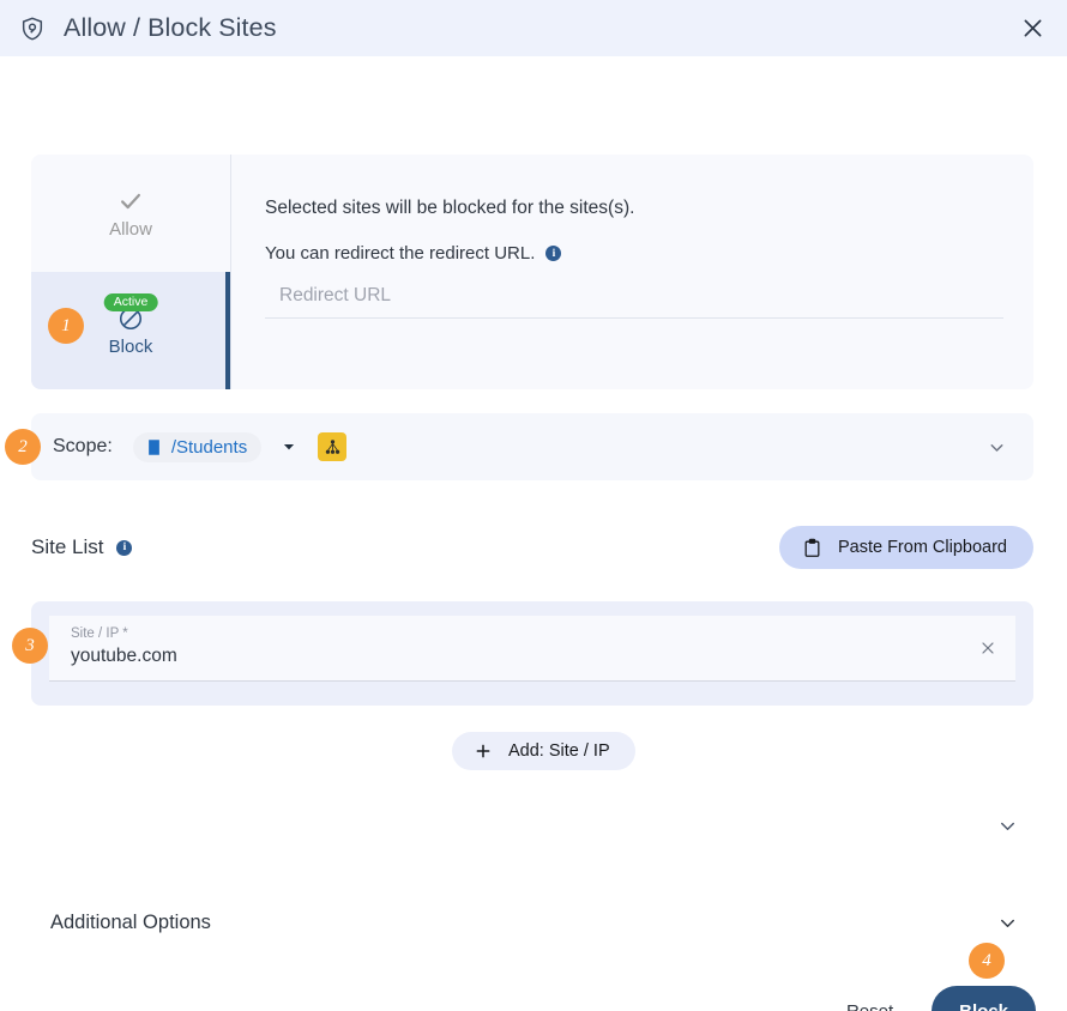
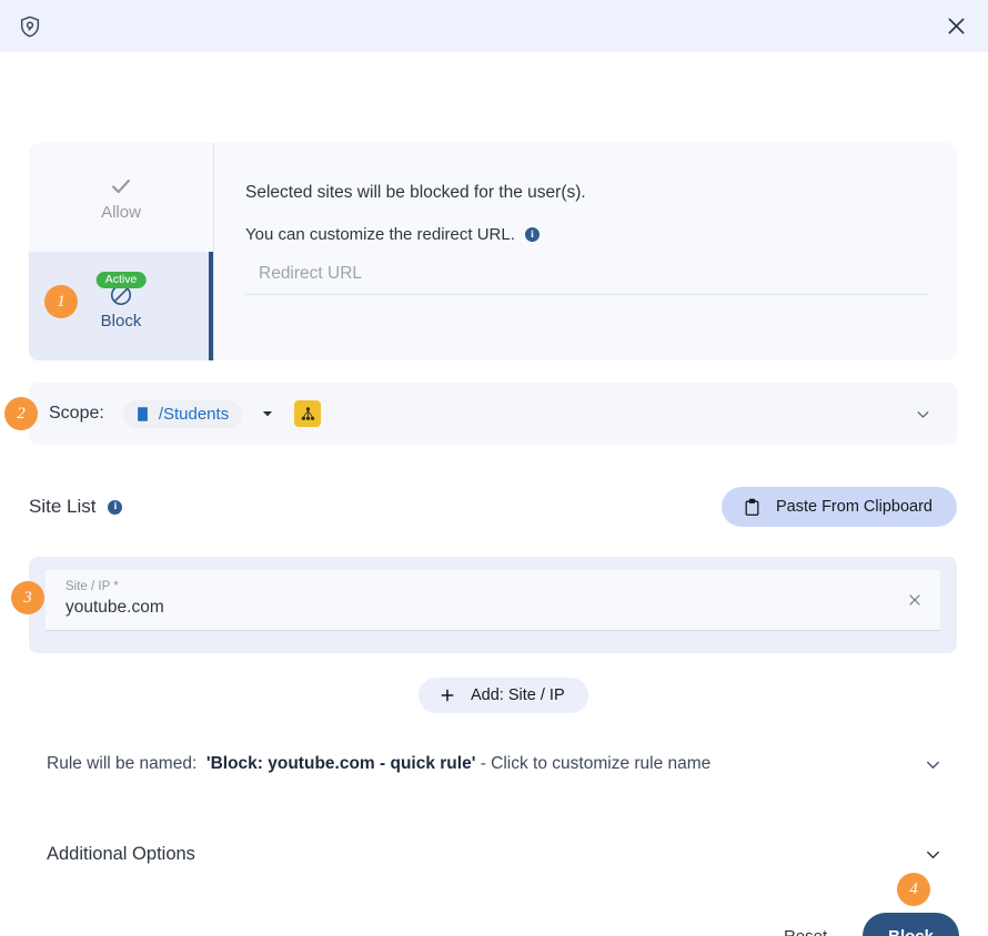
- Allow / Block Sites
  1
  2
  3
  4
  Allow
  Active
  Block
- Selected sites will be blocked for the sites(s).
+ Selected sites will be blocked for the user(s).
- You can redirect the redirect URL.
+ You can customize the redirect URL.
  i
  Redirect URL
  Scope:
  /Students
  Site List
  i
  Paste From Clipboard
  Site / IP *
  youtube.com
  Add: Site / IP
+ Rule will be named: 'Block: youtube.com - quick rule' - Click to customize rule name
  Additional Options
